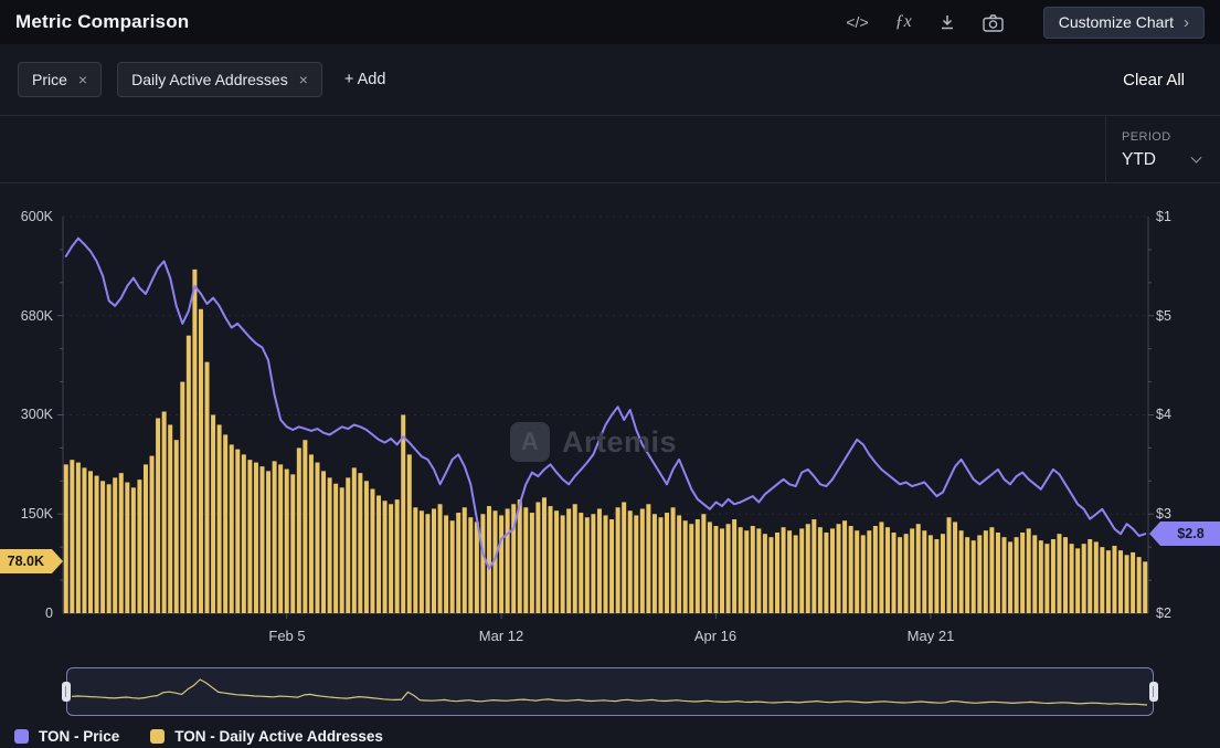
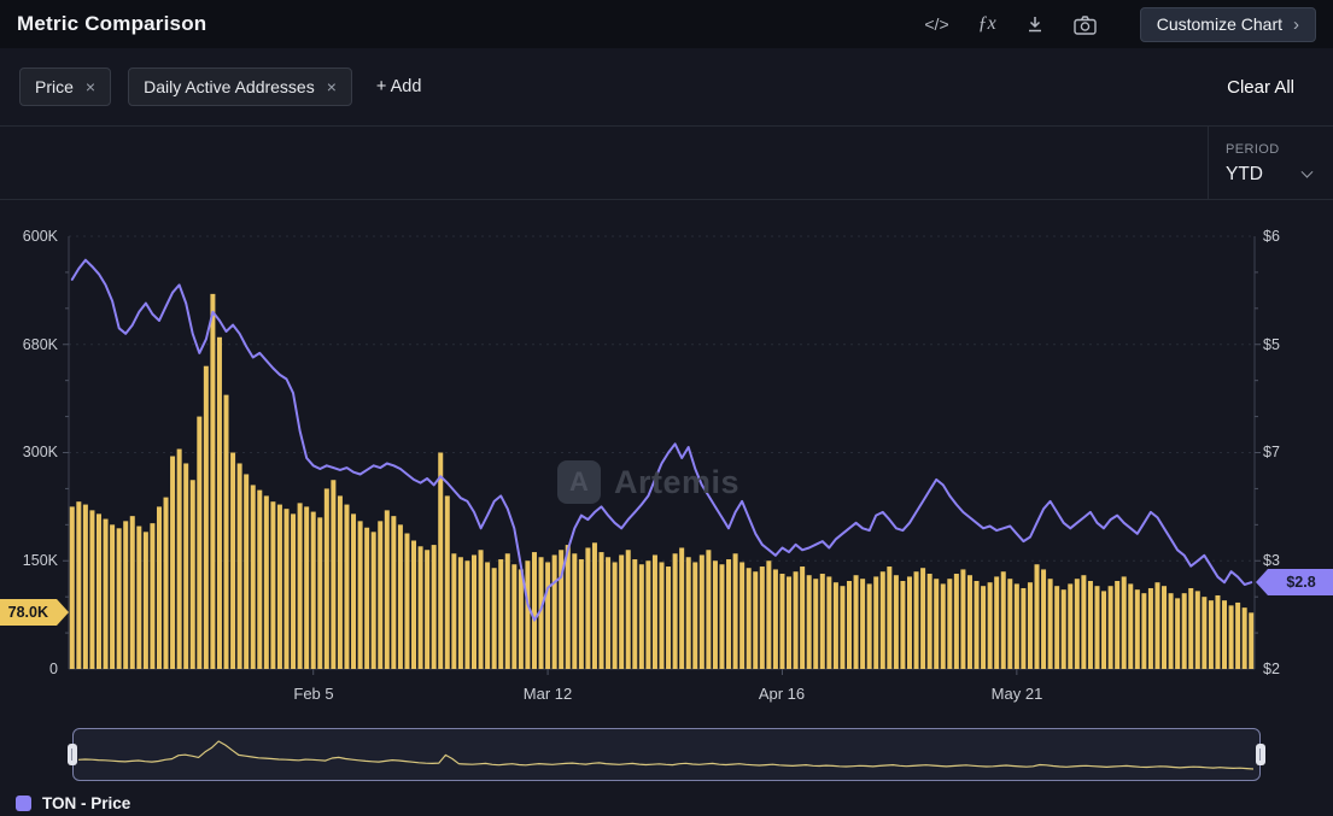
  Metric Comparison
  </>
  ƒx
  Customize Chart
  ›
  Price
  ×
  Daily Active Addresses
  ×
  + Add
  Clear All
  PERIOD
  YTD
  600K
  680K
  300K
  150K
  0
- $1
+ $6
  $5
- $4
+ $7
  $3
  $2
  Feb 5
  Mar 12
  Apr 16
  May 21
  A
  Artemis
  78.0K
  $2.8
  TON - Price
- TON - Daily Active Addresses
